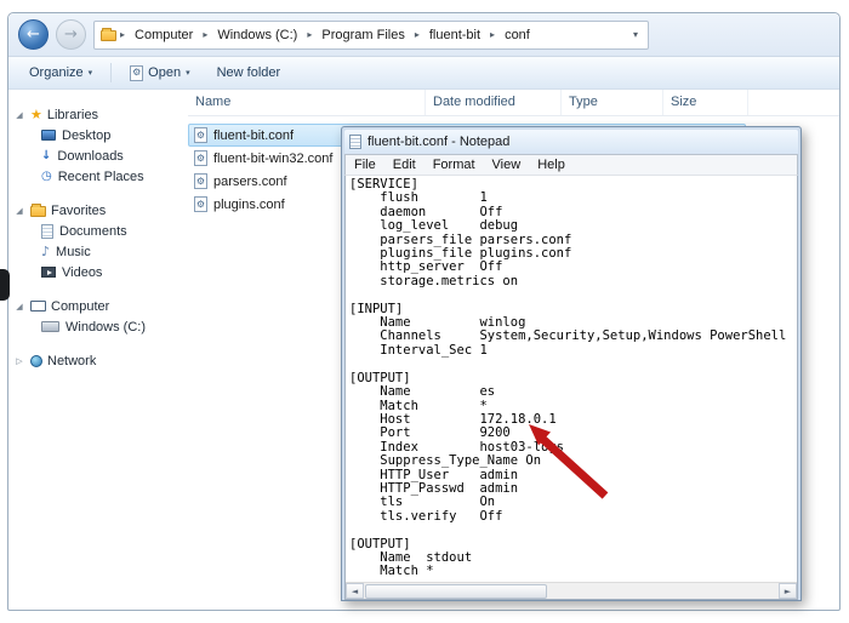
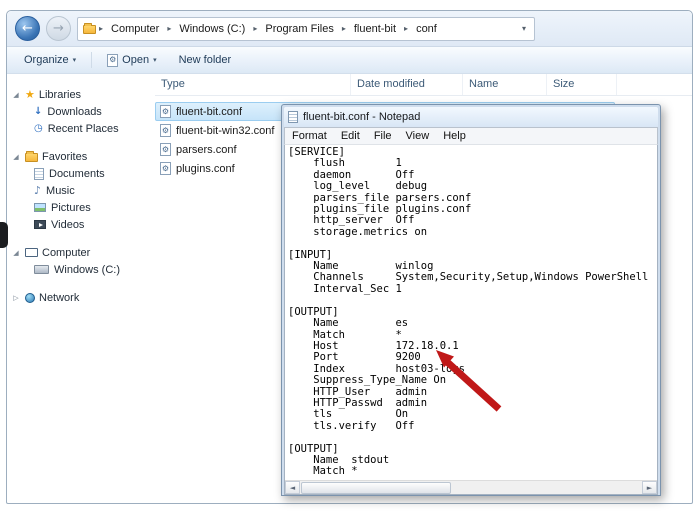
  ←
  →
  ▸
  Computer
  ▸
  Windows (C:)
  ▸
  Program Files
  ▸
  fluent-bit
  ▸
  conf
  ▾
  Organize
  ▾
  ⚙
  Open
  ▾
  New folder
  ◢
  ★
  Libraries
- Desktop
  ↓
  Downloads
  ◷
  Recent Places
  ◢
  Favorites
  Documents
  ♪
  Music
+ Pictures
  Videos
  ◢
  Computer
  Windows (C:)
  ▷
  Network
- Name
+ Type
  Date modified
- Type
+ Name
  Size
  ⚙
  fluent-bit.conf
  ⚙
  fluent-bit-win32.conf
  ⚙
  parsers.conf
  ⚙
  plugins.conf
  fluent-bit.conf - Notepad
- File
+ Format
  Edit
- Format
+ File
  View
  Help
  [SERVICE]
  flush 1
  daemon Off
  log_level debug
  parsers_file parsers.conf
  plugins_file plugins.conf
  http_server Off
  storage.metrics on
  [INPUT]
  Name winlog
  Channels System,Security,Setup,Windows PowerShell
  Interval_Sec 1
  [OUTPUT]
  Name es
  Match *
  Host 172.18.0.1
  Port 9200
  Index host03-los
  Suppress_Type_Name On
  HTTP_User admin
  HTTP_Passwd admin
  tls On
  tls.verify Off
  [OUTPUT]
  Name stdout
  Match *
  ◄
  ►
